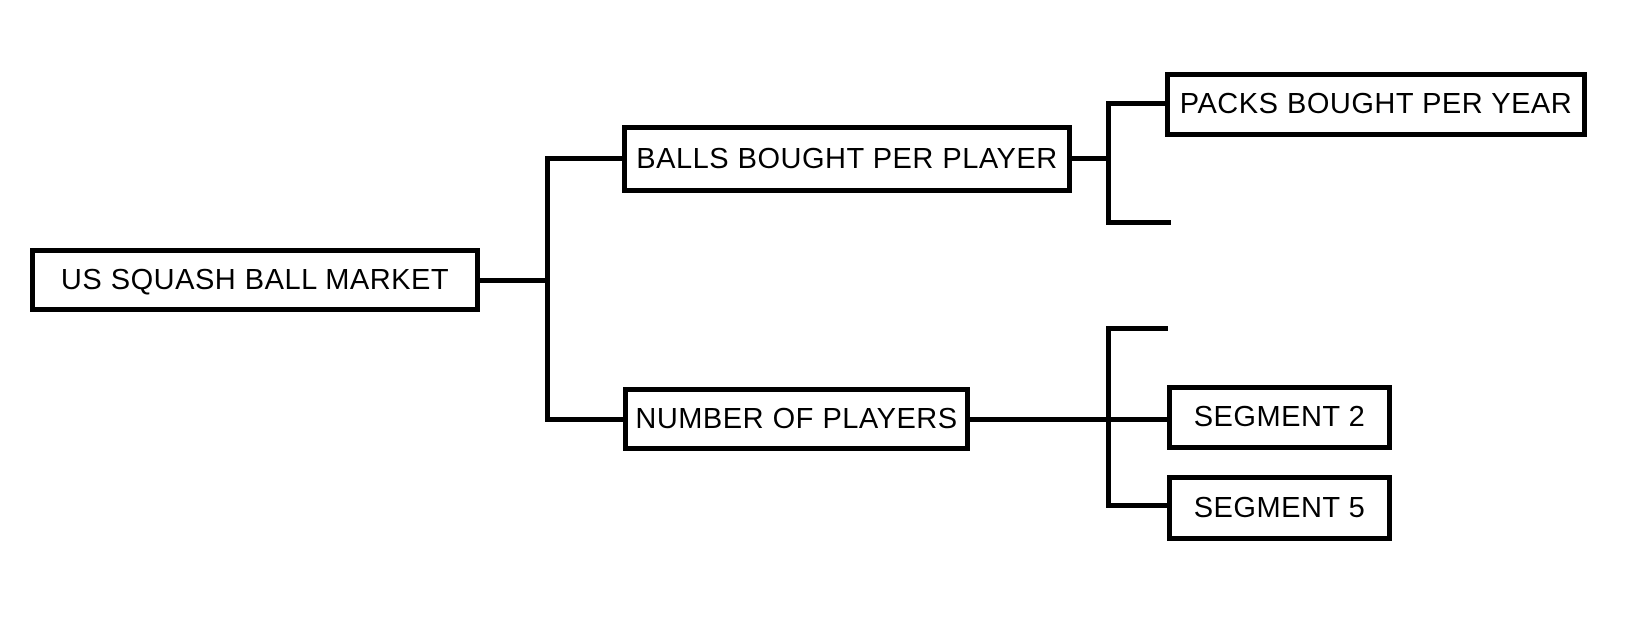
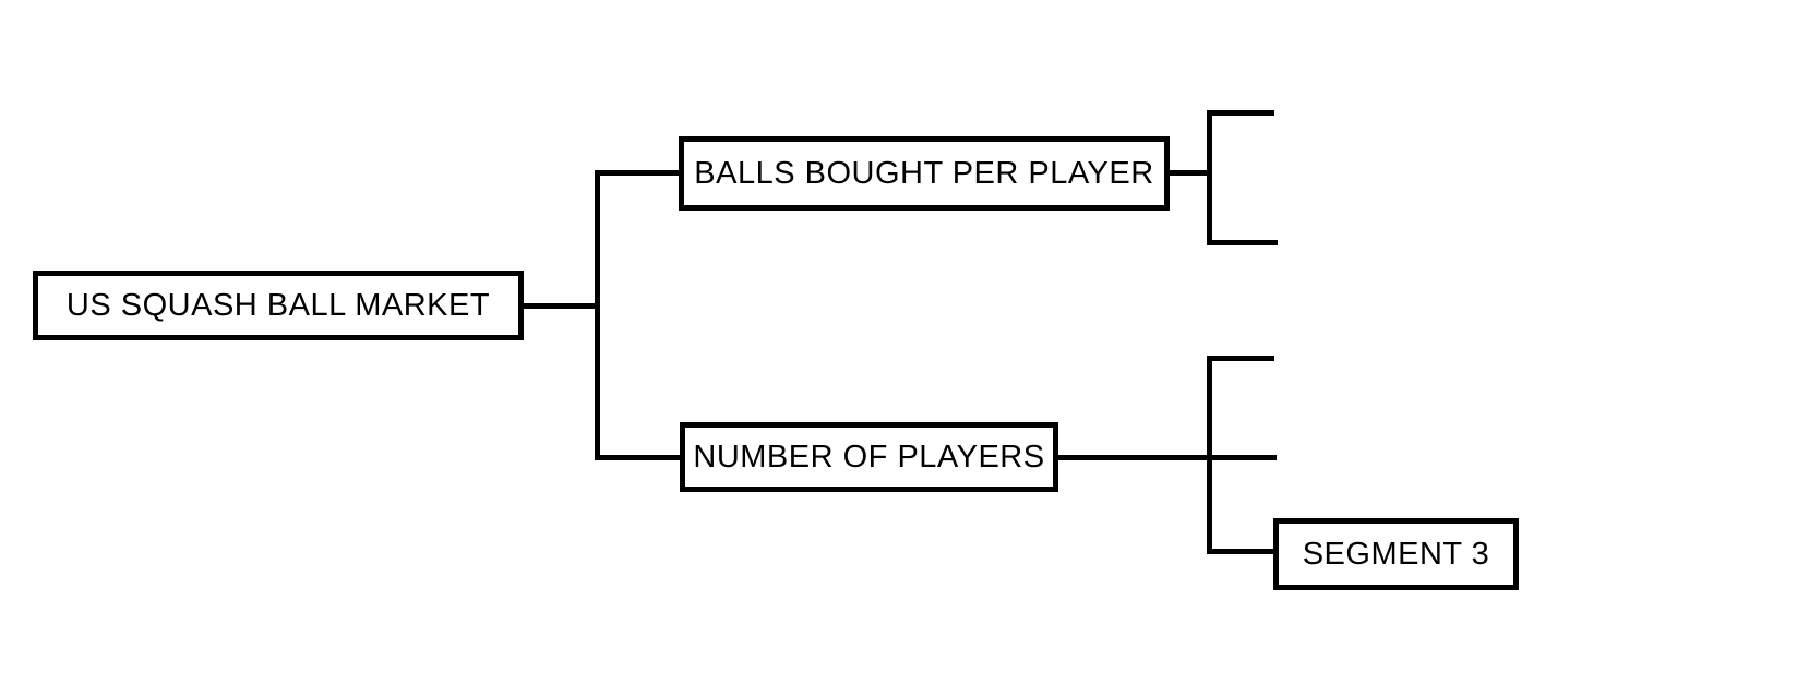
  US SQUASH BALL MARKET
  BALLS BOUGHT PER PLAYER
- PACKS BOUGHT PER YEAR
  NUMBER OF PLAYERS
- SEGMENT 2
- SEGMENT 5
+ SEGMENT 3
